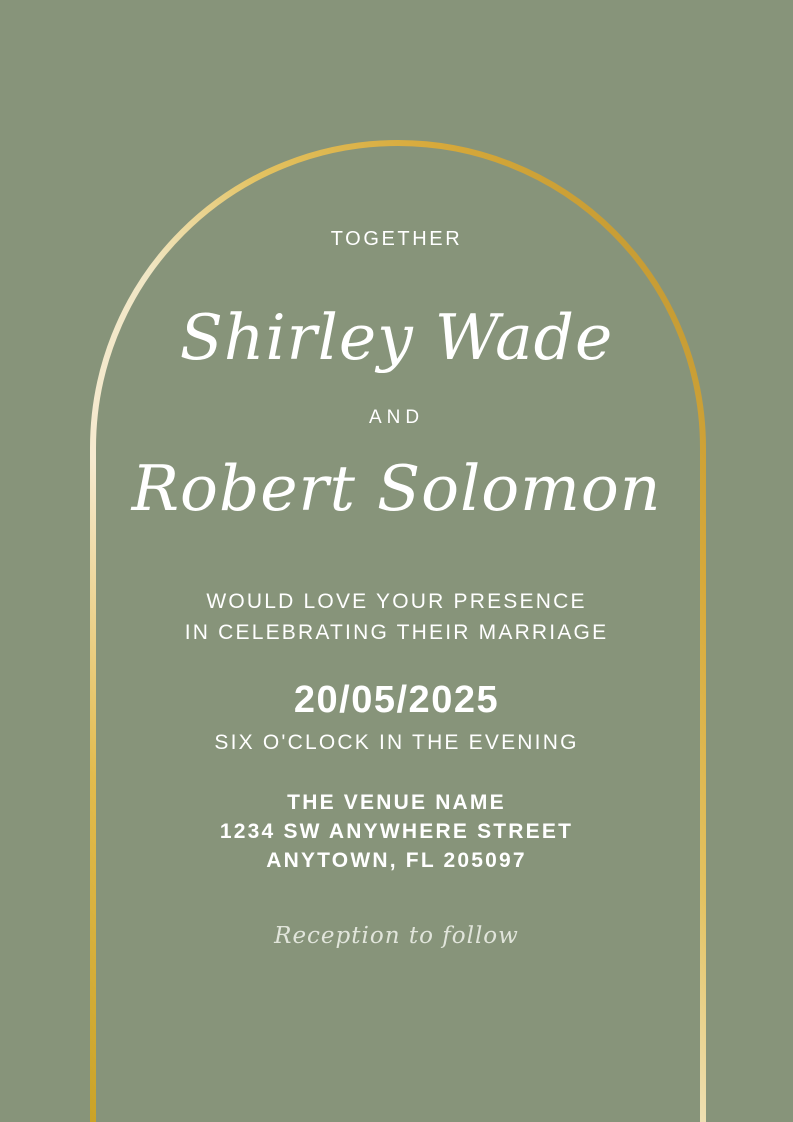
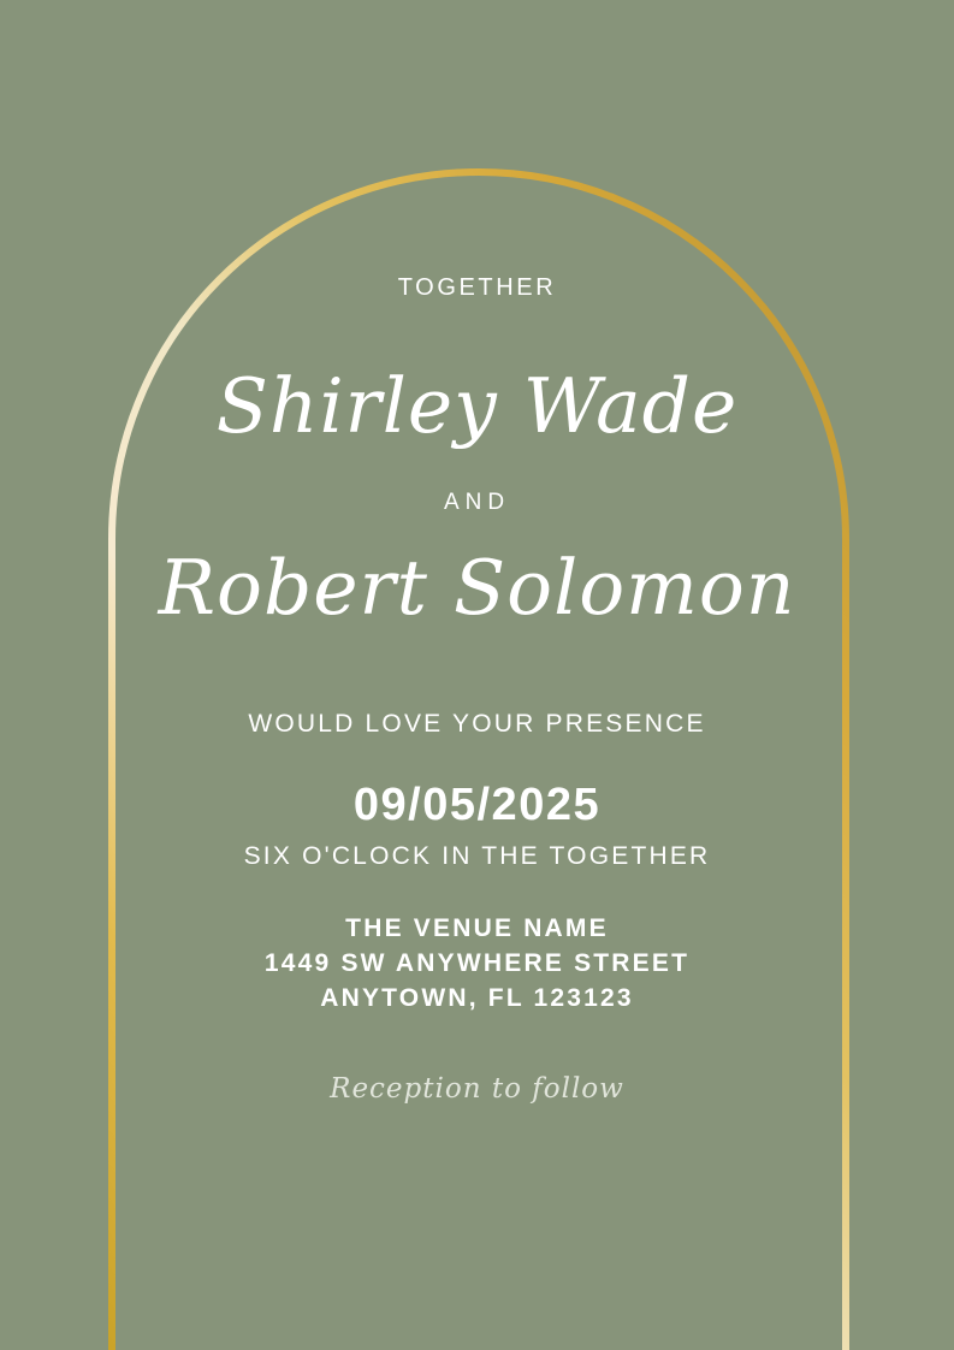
  TOGETHER
  Shirley Wade
  AND
  Robert Solomon
  WOULD LOVE YOUR PRESENCE
- IN CELEBRATING THEIR MARRIAGE
- 20/05/2025
+ 09/05/2025
- SIX O'CLOCK IN THE EVENING
+ SIX O'CLOCK IN THE TOGETHER
  THE VENUE NAME
- 1234 SW ANYWHERE STREET
+ 1449 SW ANYWHERE STREET
- ANYTOWN, FL 205097
+ ANYTOWN, FL 123123
  Reception to follow
